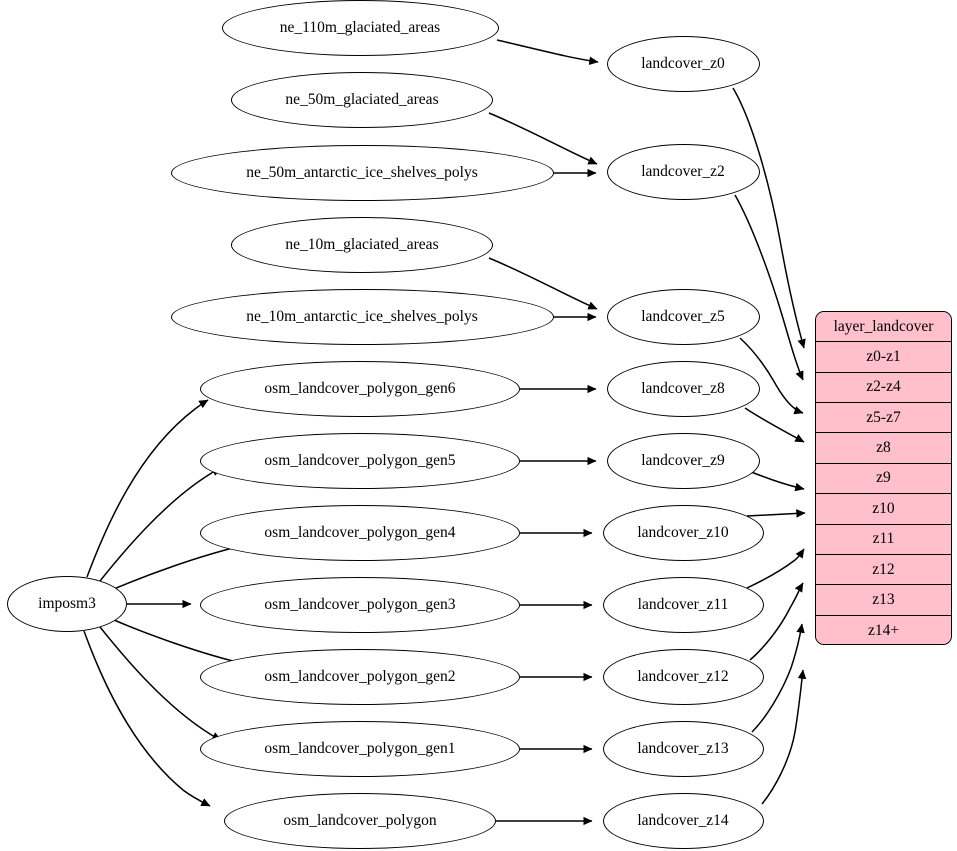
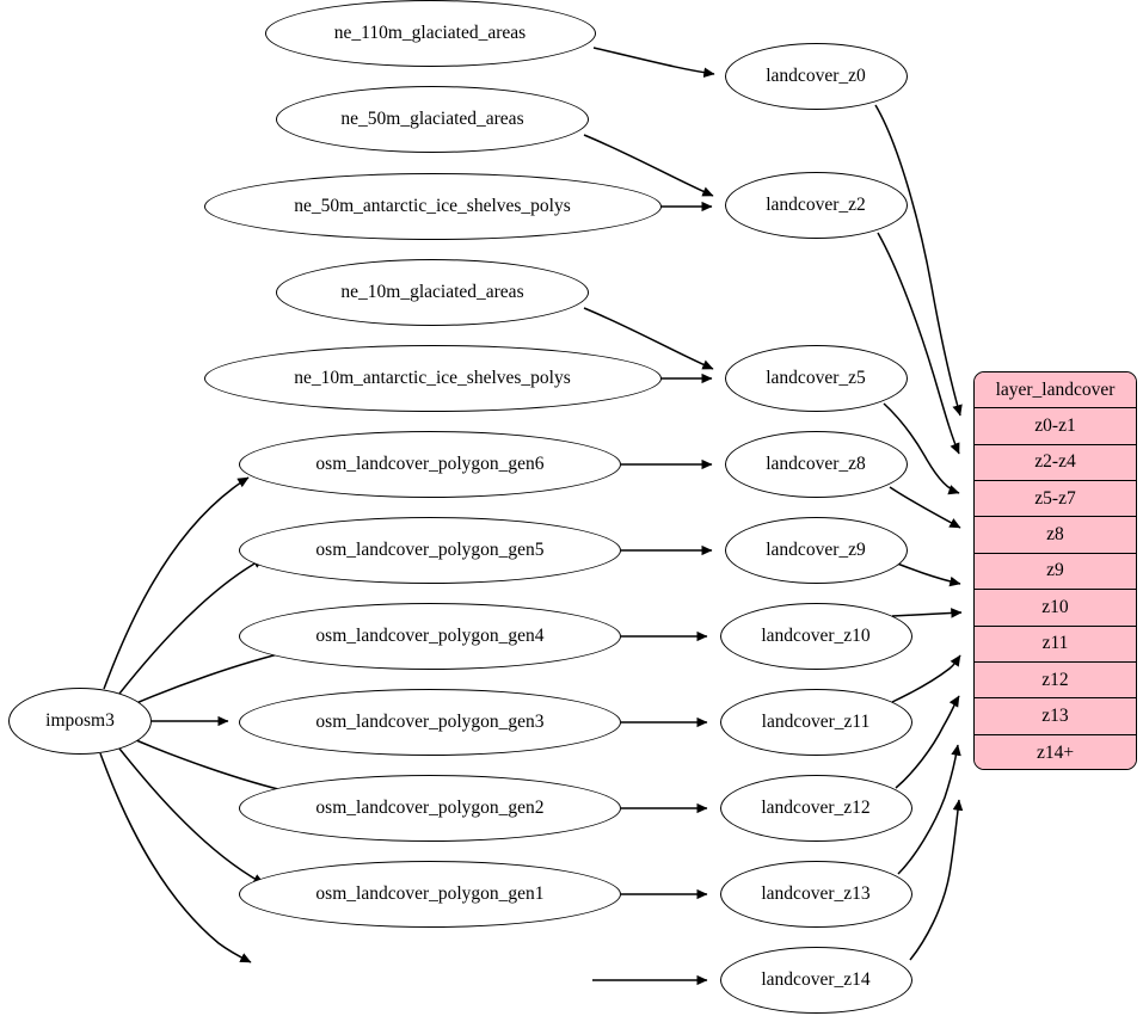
  imposm3
  ne_110m_glaciated_areas
  ne_50m_glaciated_areas
  ne_50m_antarctic_ice_shelves_polys
  ne_10m_glaciated_areas
  ne_10m_antarctic_ice_shelves_polys
  osm_landcover_polygon_gen6
  osm_landcover_polygon_gen5
  osm_landcover_polygon_gen4
  osm_landcover_polygon_gen3
  osm_landcover_polygon_gen2
  osm_landcover_polygon_gen1
- osm_landcover_polygon
  landcover_z0
  landcover_z2
  landcover_z5
  landcover_z8
  landcover_z9
  landcover_z10
  landcover_z11
  landcover_z12
  landcover_z13
  landcover_z14
  layer_landcover
  z0-z1
  z2-z4
  z5-z7
  z8
  z9
  z10
  z11
  z12
  z13
  z14+
